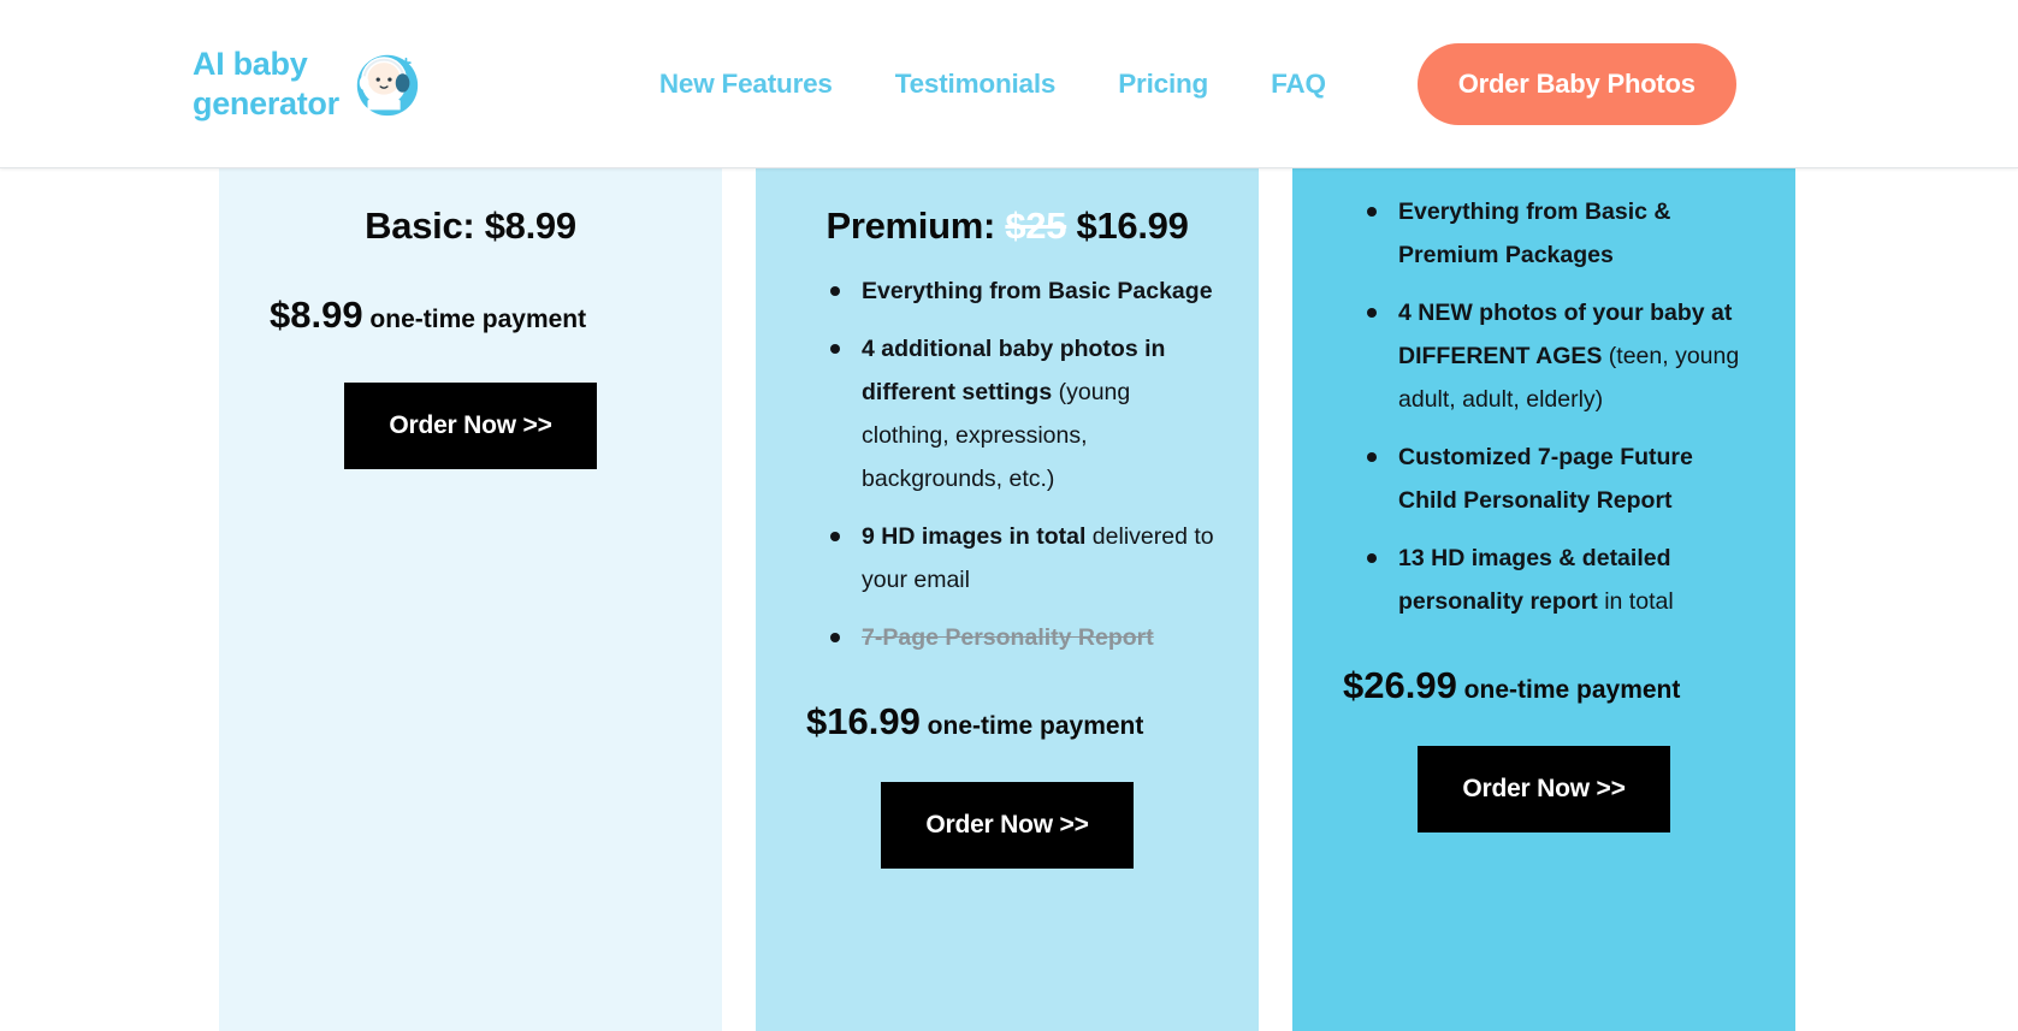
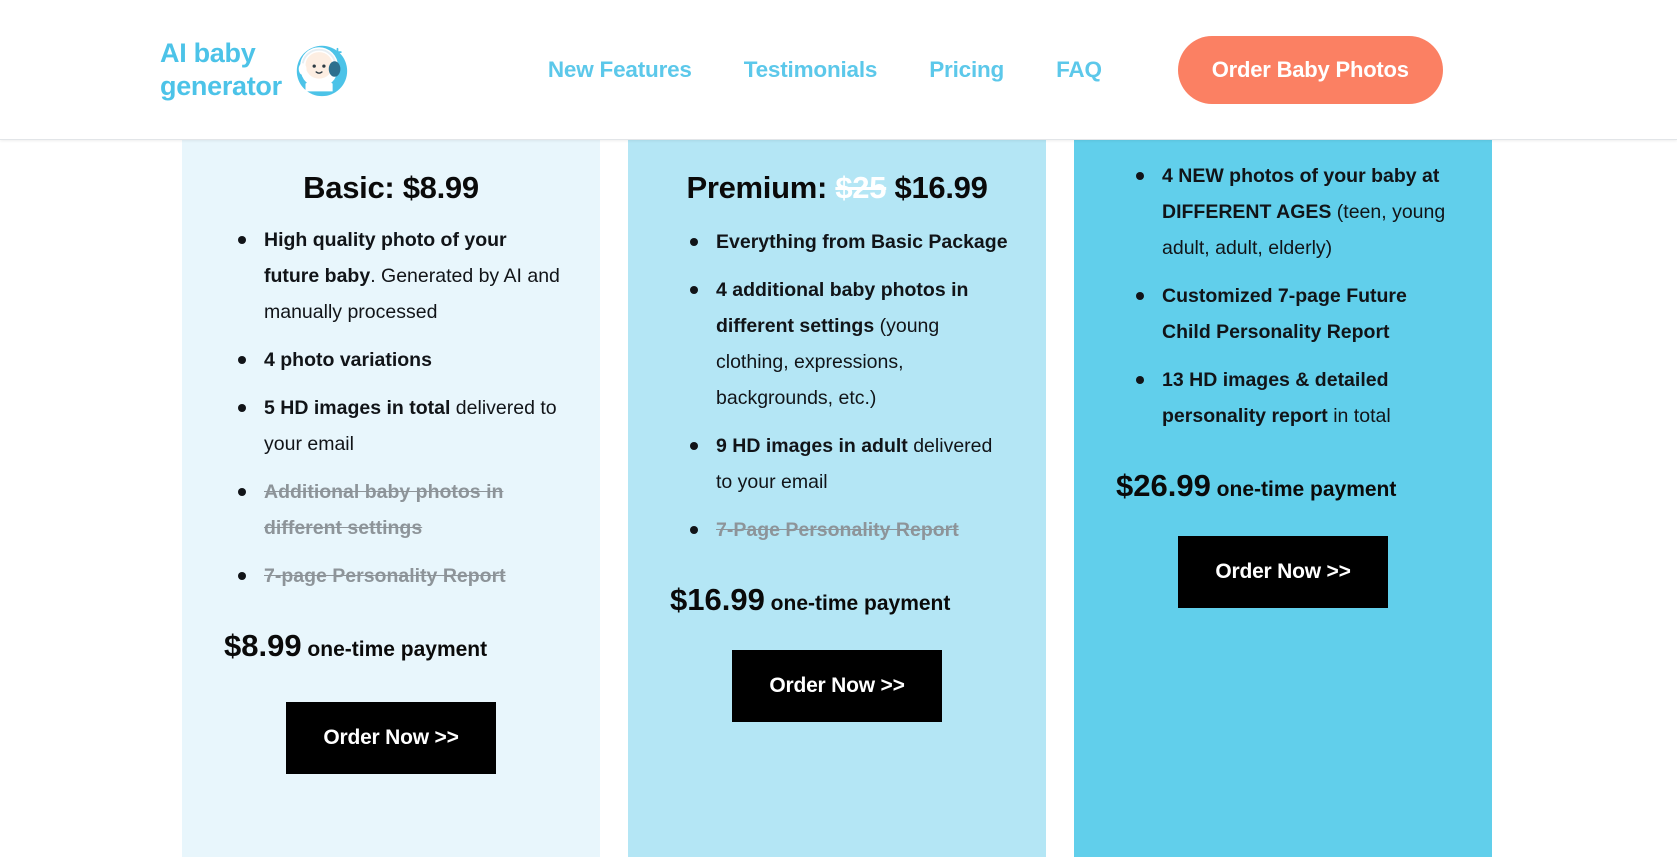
  AI baby
  generator
  New Features
  Testimonials
  Pricing
  FAQ
  Order Baby Photos
  Basic: $8.99
+ High quality photo of your future baby. Generated by AI and manually processed
+ 4 photo variations
+ 5 HD images in total delivered to your email
+ Additional baby photos in different settings
+ 7-page Personality Report
  $8.99 one-time payment
  Order Now >>
  Premium: $25 $16.99
  Everything from Basic Package
  4 additional baby photos in different settings (young clothing, expressions, backgrounds, etc.)
- 9 HD images in total delivered to your email
+ 9 HD images in adult delivered to your email
  7-Page Personality Report
  $16.99 one-time payment
  Order Now >>
- Everything from Basic & Premium Packages
  4 NEW photos of your baby at DIFFERENT AGES (teen, young adult, adult, elderly)
  Customized 7-page Future Child Personality Report
  13 HD images & detailed personality report in total
  $26.99 one-time payment
  Order Now >>
